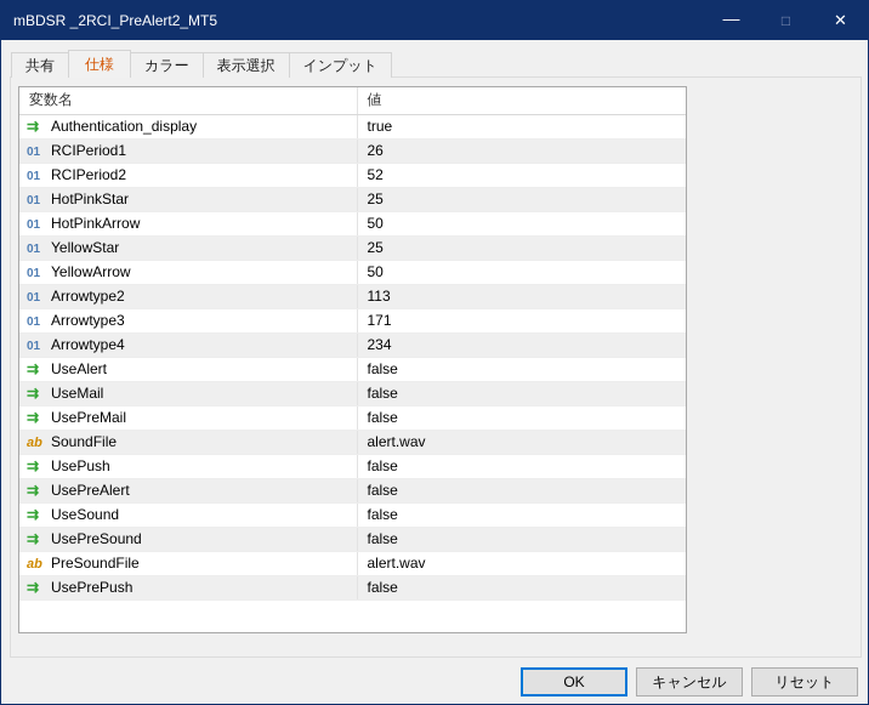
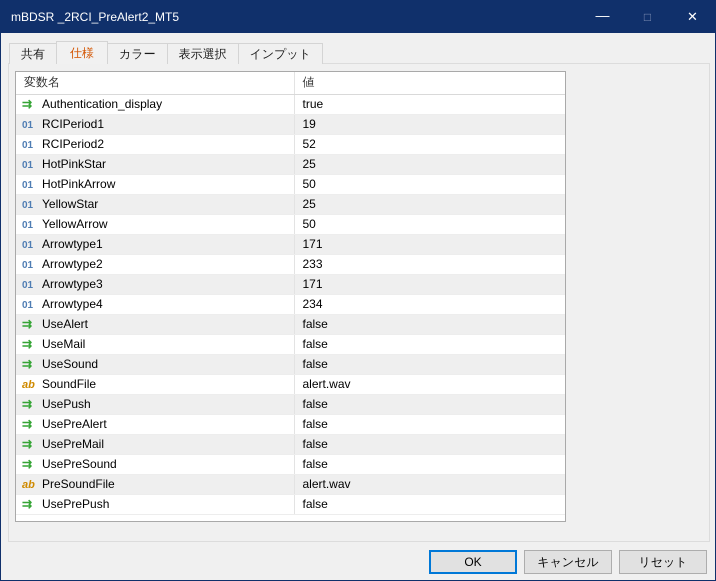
  mBDSR _2RCI_PreAlert2_MT5
  —
  □
  ✕
  共有
  仕様
  カラー
  表示選択
  インプット
  変数名	値
  ⇉ Authentication_display	true
- 01 RCIPeriod1	26
+ 01 RCIPeriod1	19
  01 RCIPeriod2	52
  01 HotPinkStar	25
  01 HotPinkArrow	50
  01 YellowStar	25
  01 YellowArrow	50
+ 01 Arrowtype1	171
- 01 Arrowtype2	113
+ 01 Arrowtype2	233
  01 Arrowtype3	171
  01 Arrowtype4	234
  ⇉ UseAlert	false
  ⇉ UseMail	false
- ⇉ UsePreMail	false
+ ⇉ UseSound	false
  ab SoundFile	alert.wav
  ⇉ UsePush	false
  ⇉ UsePreAlert	false
- ⇉ UseSound	false
+ ⇉ UsePreMail	false
  ⇉ UsePreSound	false
  ab PreSoundFile	alert.wav
  ⇉ UsePrePush	false
  OK
  キャンセル
  リセット
